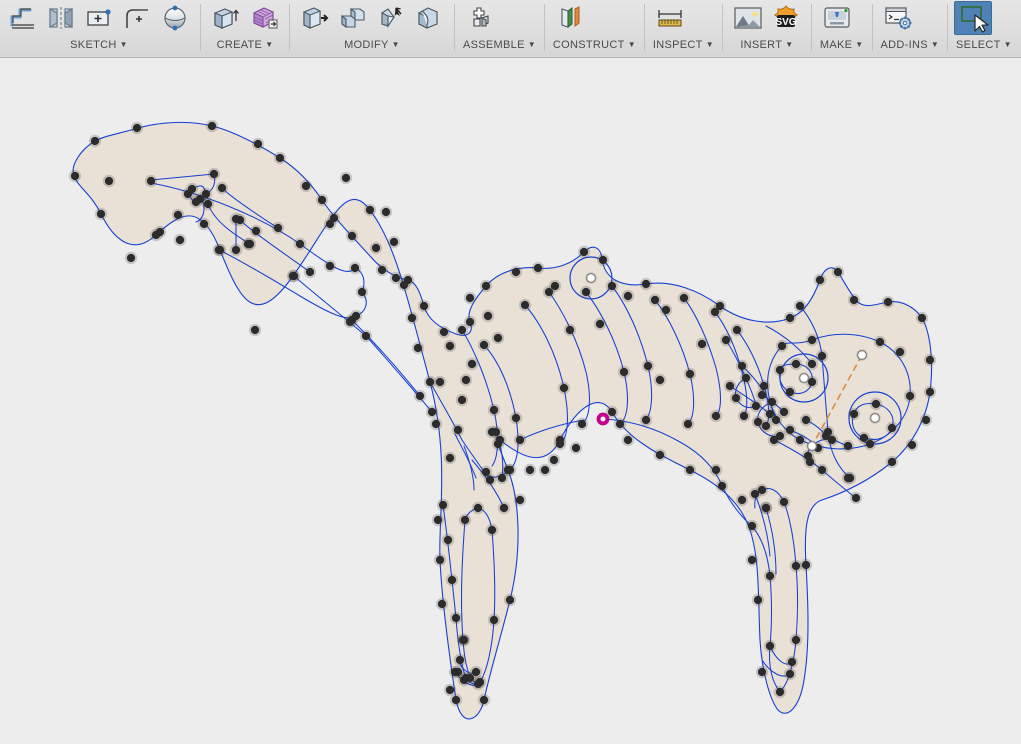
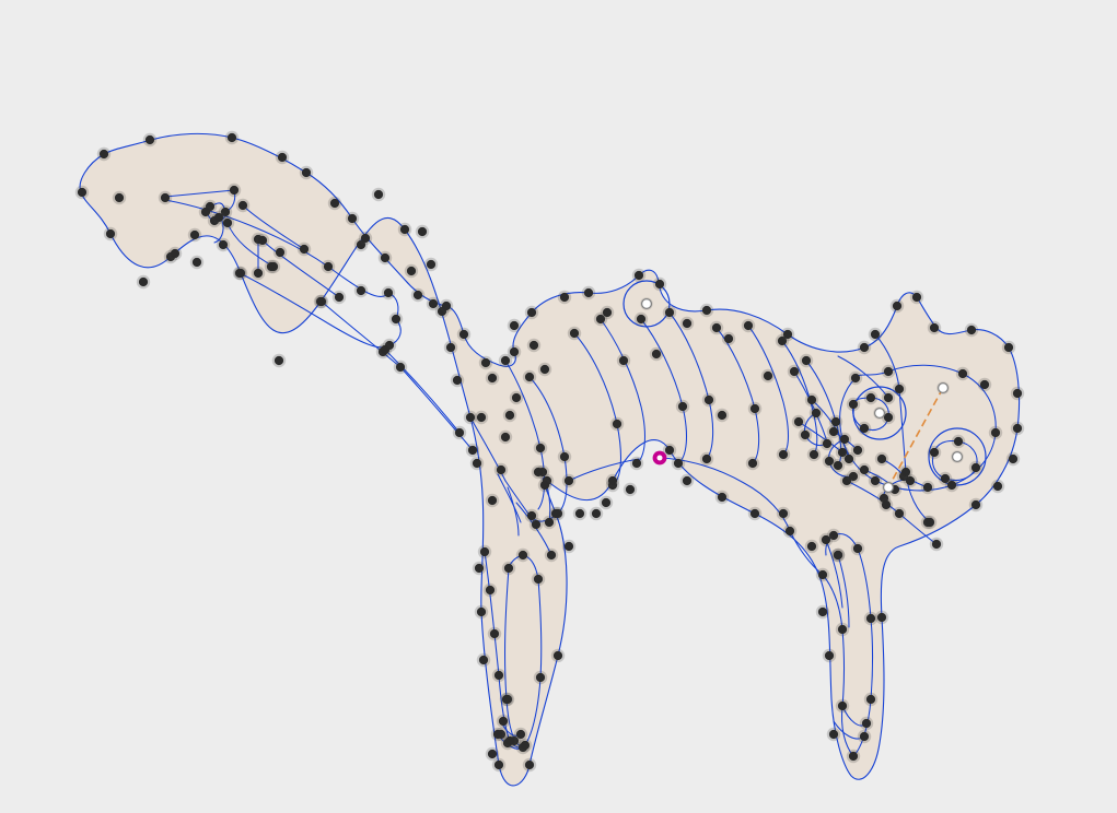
- SKETCH ▼
- CREATE ▼
- MODIFY ▼
- ASSEMBLE ▼
- CONSTRUCT ▼
- INSPECT ▼
- SVG
- INSERT ▼
- MAKE ▼
- ADD-INS ▼
- SELECT ▼
